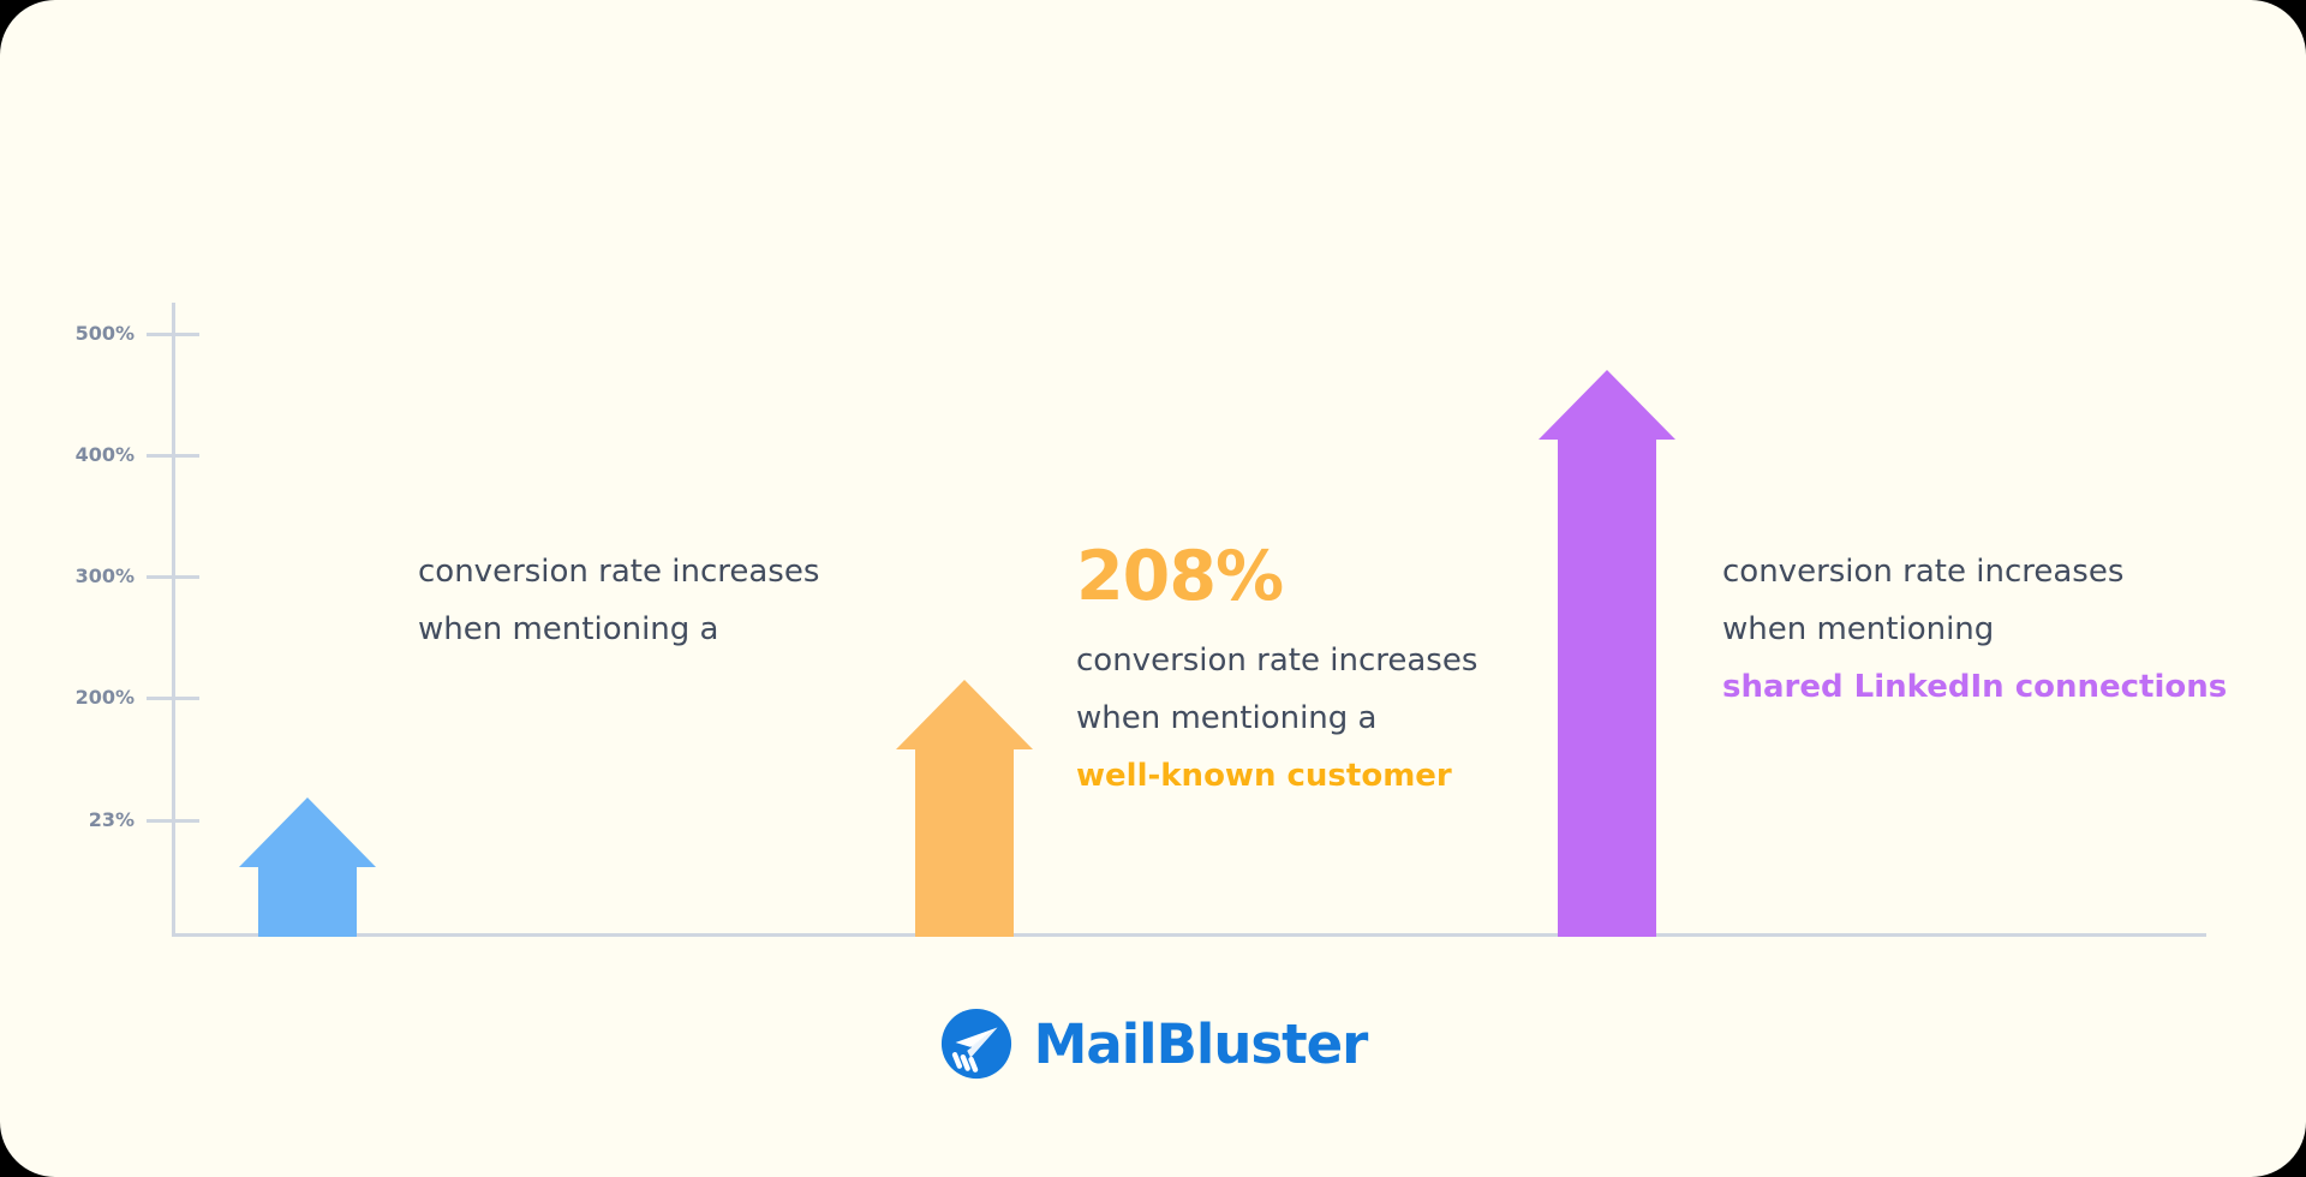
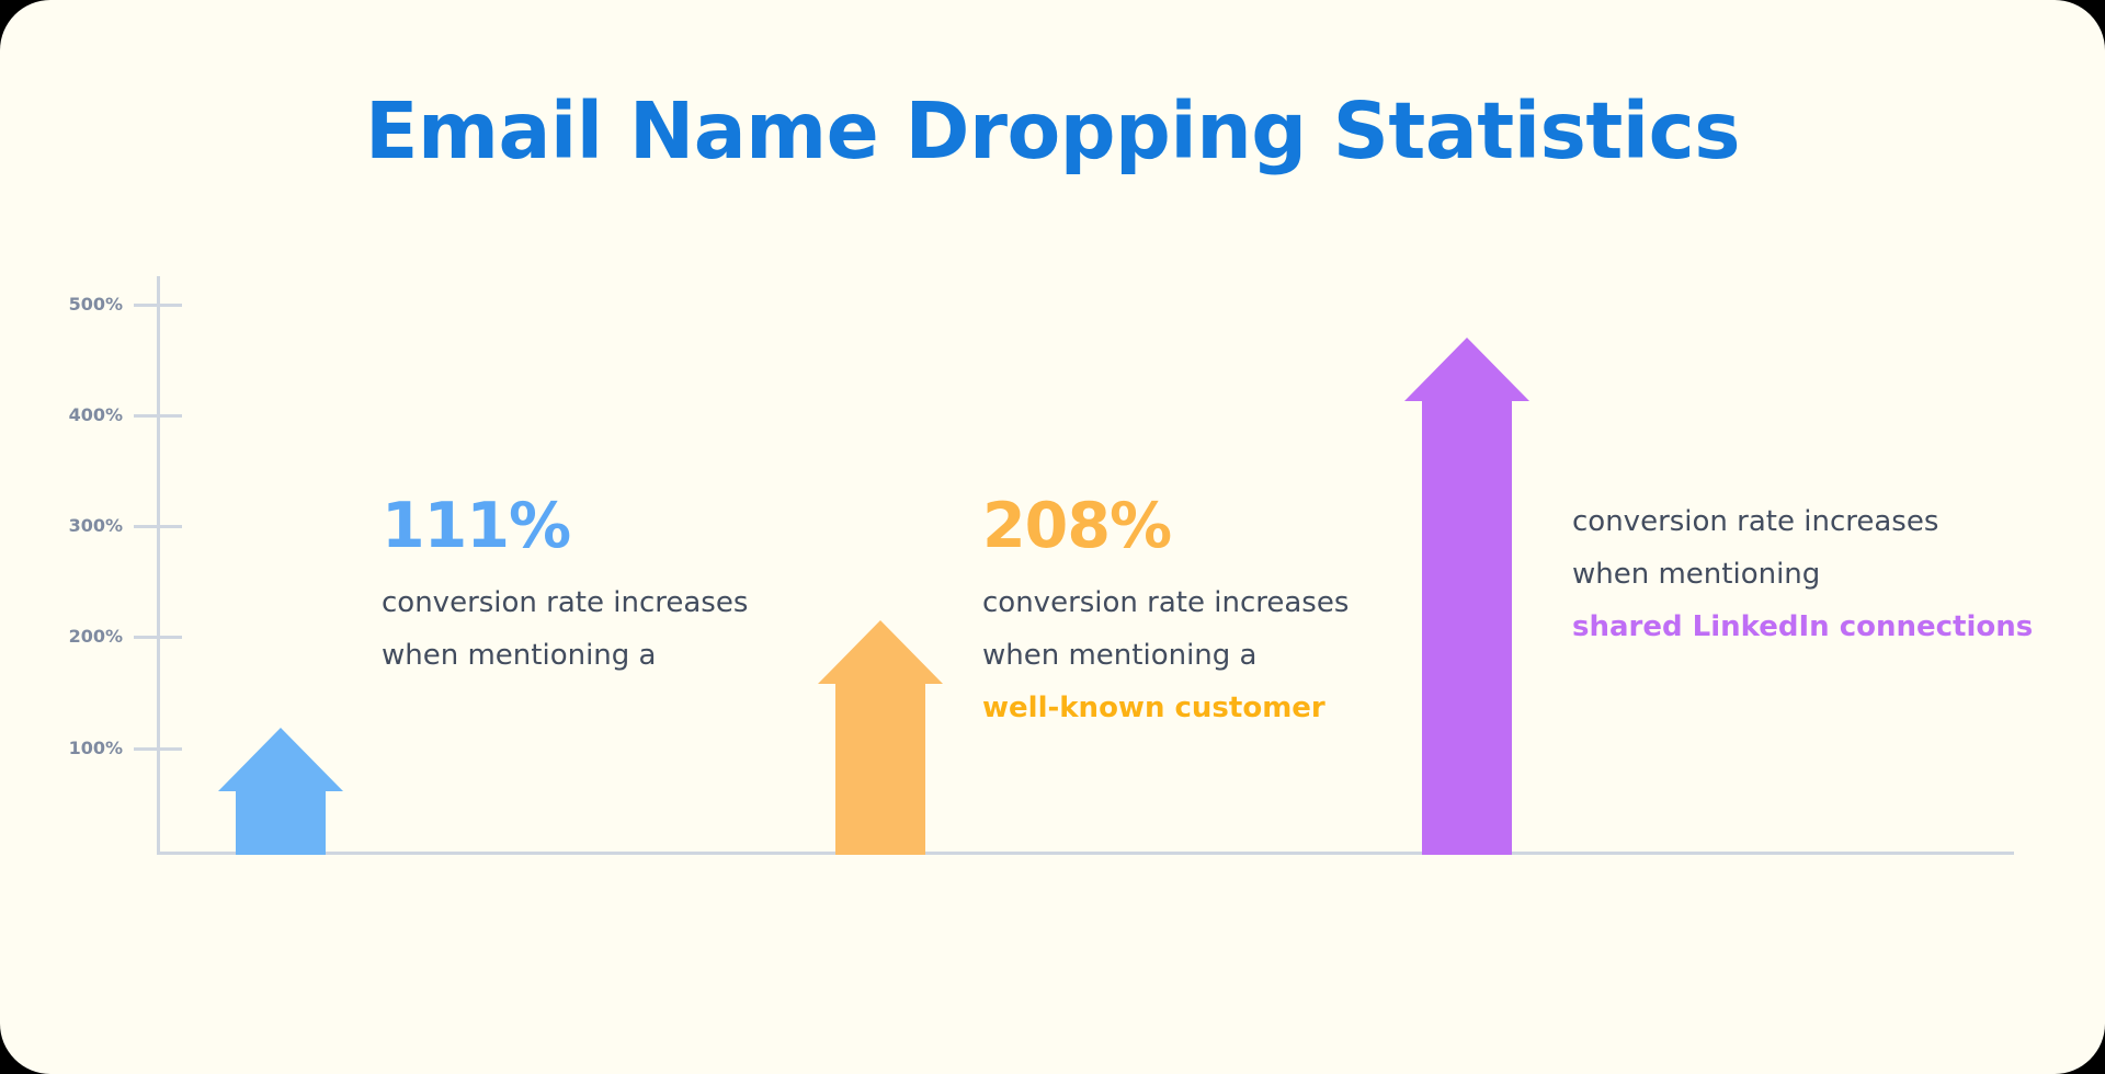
+ Email Name Dropping Statistics
  500%
  400%
  300%
  200%
- 23%
+ 100%
+ 111%
  conversion rate increases
  when mentioning a
  208%
  conversion rate increases
  when mentioning a
  well-known customer
  conversion rate increases
  when mentioning
  shared LinkedIn connections
- MailBluster
